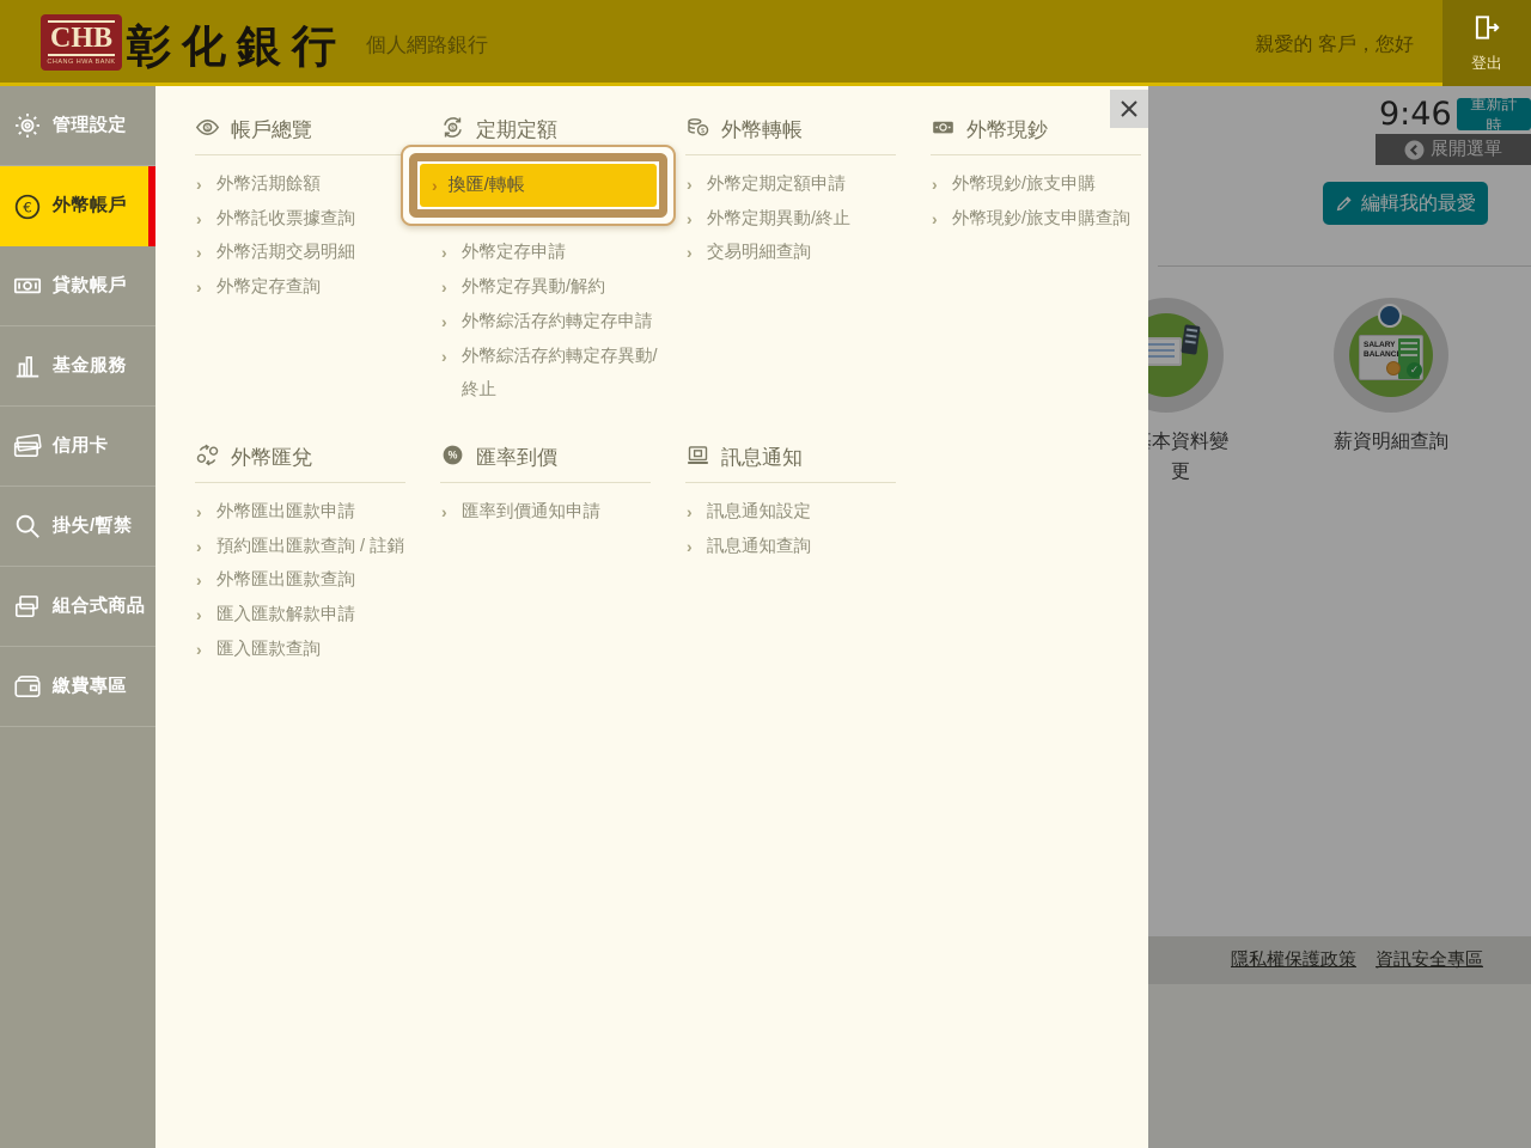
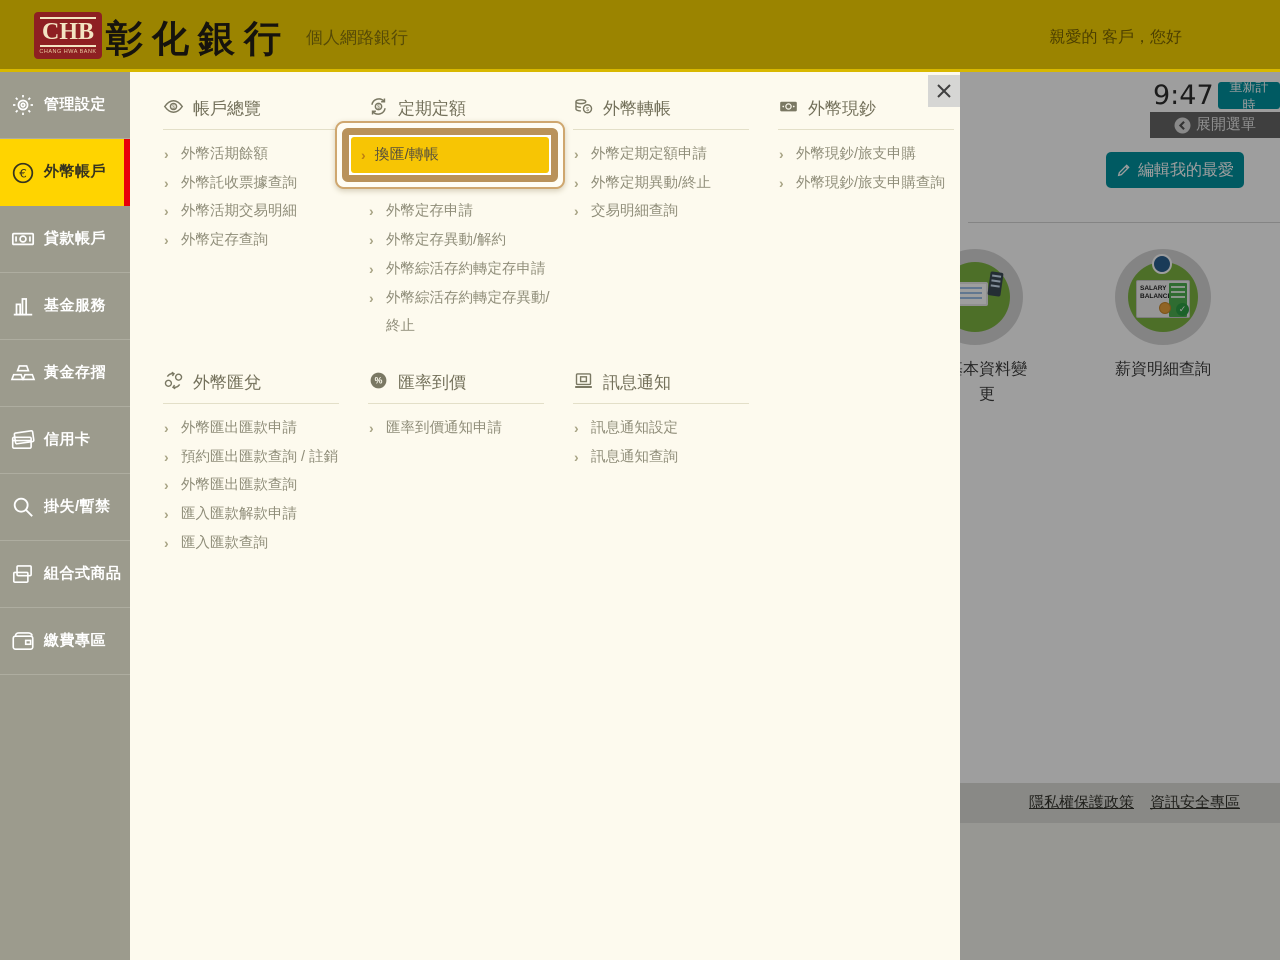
  CHB
  彰化銀行
  個人網路銀行
  親愛的 客戶，您好
- 登出
  管理設定
  €
  外幣帳戶
  貸款帳戶
  基金服務
+ 黃金存摺
  信用卡
  掛失/暫禁
  組合式商品
  繳費專區
  帳戶總覽
  ›
  外幣活期餘額
  ›
  外幣託收票據查詢
  ›
  外幣活期交易明細
  ›
  外幣定存查詢
  定期定額
  ›
  外幣定存申請
  ›
  外幣定存異動/解約
  ›
  外幣綜活存約轉定存申請
  ›
  外幣綜活存約轉定存異動/終止
  外幣轉帳
  ›
  外幣定期定額申請
  ›
  外幣定期異動/終止
  ›
  交易明細查詢
  外幣現鈔
  ›
  外幣現鈔/旅支申購
  ›
  外幣現鈔/旅支申購查詢
  外幣匯兌
  ›
  外幣匯出匯款申請
  ›
  預約匯出匯款查詢 / 註銷
  ›
  外幣匯出匯款查詢
  ›
  匯入匯款解款申請
  ›
  匯入匯款查詢
  %
  匯率到價
  ›
  匯率到價通知申請
  訊息通知
  ›
  訊息通知設定
  ›
  訊息通知查詢
  ›
  換匯/轉帳
- 9:46
+ 9:47
  重新計時
  展開選單
  編輯我的最愛
  本資料變更
  ✓
  薪資明細查詢
  隱私權保護政策
  資訊安全專區
